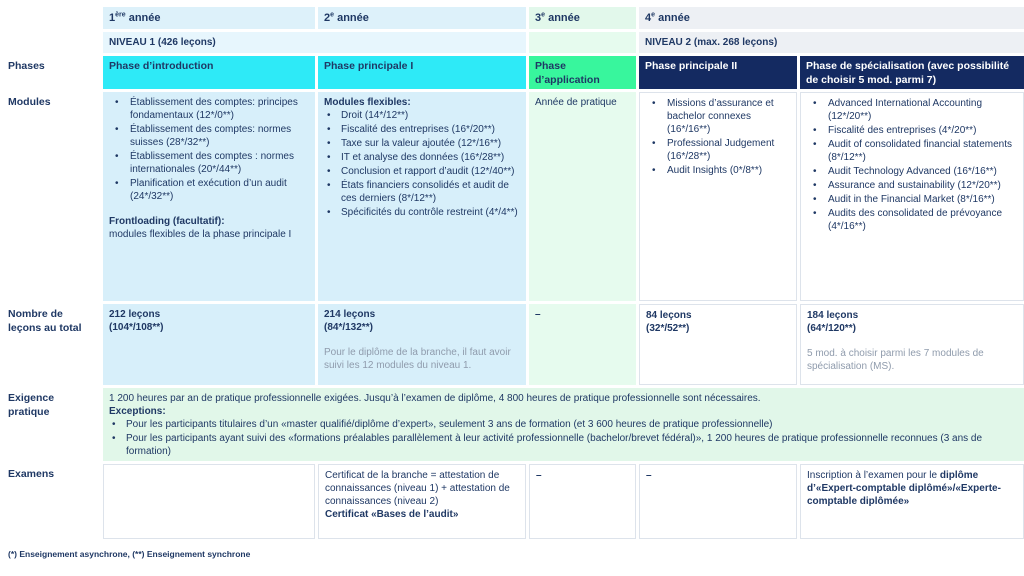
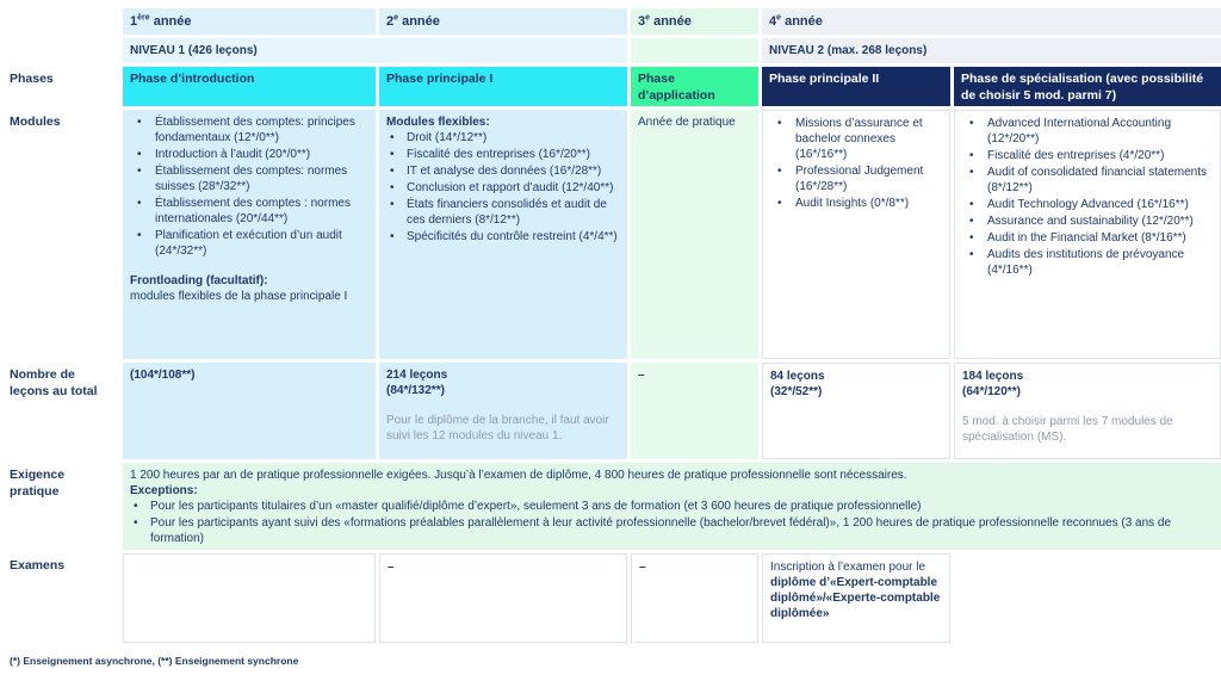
  2 année
  3 année
  4 année
  NIVEAU 1 (426 leçons)
  NIVEAU 2 (max. 268 leçons)
  Phases
  Phase d’introduction
  Phase principale I
  Phase d’application
  Phase principale II
  Phase de spécialisation (avec possibilité de choisir 5 mod. parmi 7)
  Modules
  Établissement des comptes: principes fondamentaux (12*/0**)
+ Introduction à l’audit (20*/0**)
  Établissement des comptes: normes suisses (28*/32**)
  Établissement des comptes : normes internationales (20*/44**)
  Planification et exécution d’un audit (24*/32**)
  Frontloading (facultatif):
  modules flexibles de la phase principale I
  Modules flexibles:
  Droit (14*/12**)
  Fiscalité des entreprises (16*/20**)
- Taxe sur la valeur ajoutée (12*/16**)
  IT et analyse des données (16*/28**)
  Conclusion et rapport d’audit (12*/40**)
  États financiers consolidés et audit de ces derniers (8*/12**)
  Spécificités du contrôle restreint (4*/4**)
  Année de pratique
  Missions d’assurance et bachelor connexes (16*/16**)
  Professional Judgement (16*/28**)
  Audit Insights (0*/8**)
  Advanced International Accounting (12*/20**)
  Fiscalité des entreprises (4*/20**)
  Audit of consolidated financial statements (8*/12**)
  Audit Technology Advanced (16*/16**)
  Assurance and sustainability (12*/20**)
  Audit in the Financial Market (8*/16**)
- Audits des consolidated de prévoyance (4*/16**)
+ Audits des institutions de prévoyance (4*/16**)
  Nombre de leçons au total
- 212 leçons
  (104*/108**)
  214 leçons
  (84*/132**)
  Pour le diplôme de la branche, il faut avoir suivi les 12 modules du niveau 1.
  –
  84 leçons
  (32*/52**)
  184 leçons
  (64*/120**)
  5 mod. à choisir parmi les 7 modules de spécialisation (MS).
  Exigence pratique
  1 200 heures par an de pratique professionnelle exigées. Jusqu’à l’examen de diplôme, 4 800 heures de pratique professionnelle sont nécessaires.
  Exceptions:
  Pour les participants titulaires d’un «master qualifié/diplôme d’expert», seulement 3 ans de formation (et 3 600 heures de pratique professionnelle)
  Pour les participants ayant suivi des «formations préalables parallèlement à leur activité professionnelle (bachelor/brevet fédéral)», 1 200 heures de pratique professionnelle reconnues (3 ans de formation)
  Examens
- Certificat de la branche = attestation de connaissances (niveau 1) + attestation de connaissances (niveau 2)
- Certificat «Bases de l’audit»
  –
  –
  Inscription à l’examen pour le diplôme d’«Expert-comptable diplômé»/«Experte-comptable diplômée»
  (*) Enseignement asynchrone, (**) Enseignement synchrone
